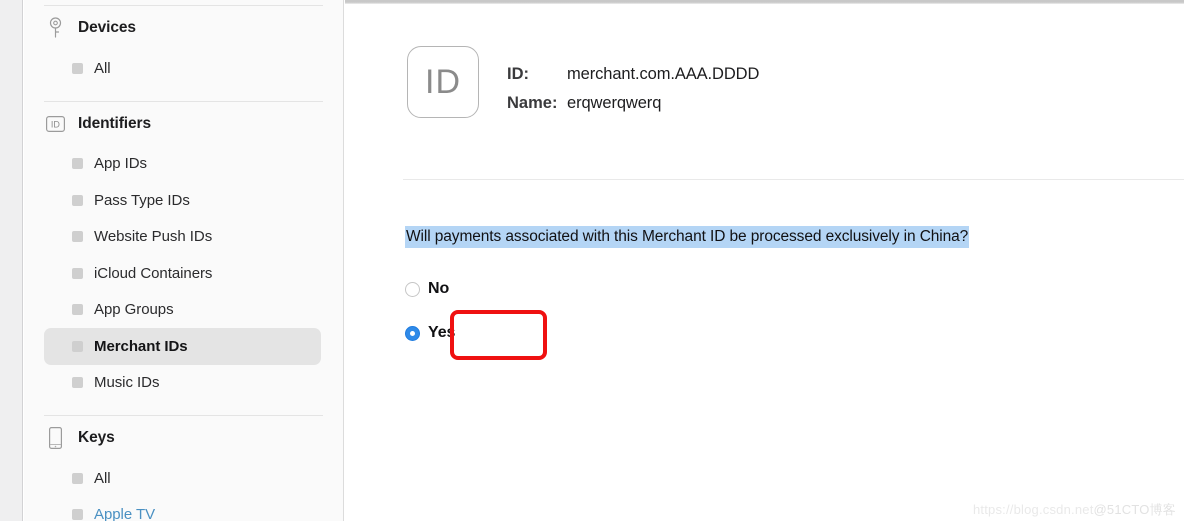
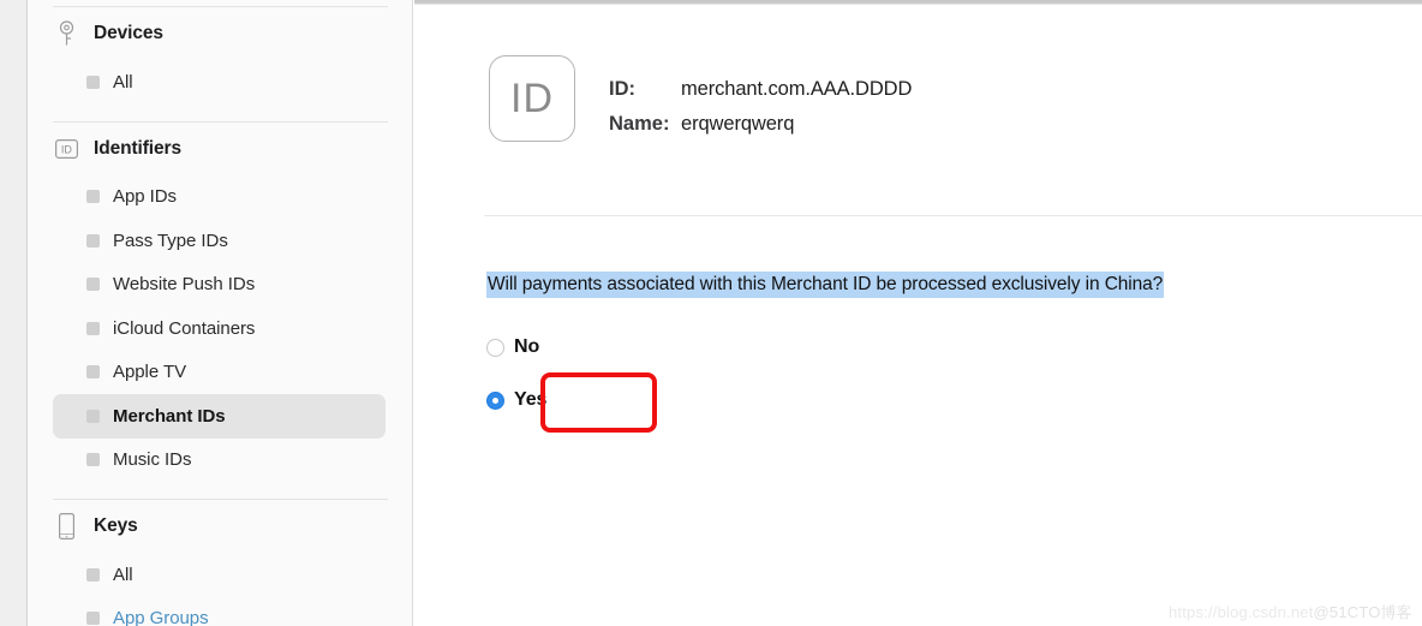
  Devices
  All
  ID
  Identifiers
  App IDs
  Pass Type IDs
  Website Push IDs
  iCloud Containers
- App Groups
+ Apple TV
  Merchant IDs
  Music IDs
  Keys
  All
- Apple TV
+ App Groups
  ID
  ID:
  merchant.com.AAA.DDDD
  Name:
  erqwerqwerq
  Will payments associated with this Merchant ID be processed exclusively in China?
  No
  Yes
